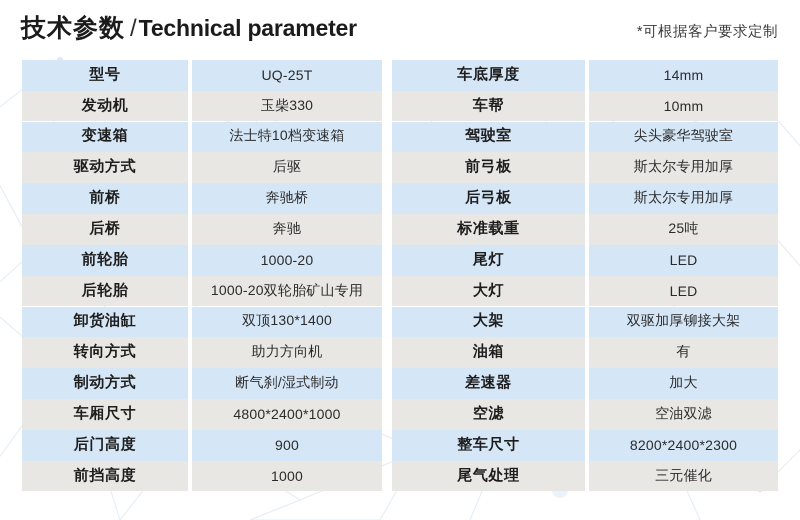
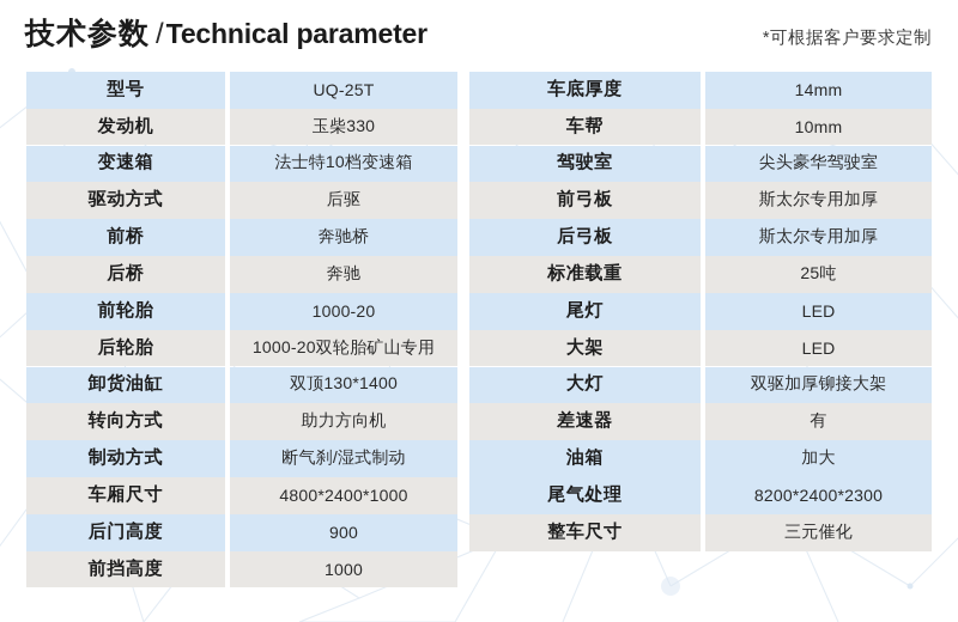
  技术参数 /Technical parameter
  *可根据客户要求定制
  型号
  UQ-25T
  发动机
  玉柴330
  变速箱
  法士特10档变速箱
  驱动方式
  后驱
  前桥
  奔驰桥
  后桥
  奔驰
  前轮胎
  1000-20
  后轮胎
  1000-20双轮胎矿山专用
  卸货油缸
  双顶130*1400
  转向方式
  助力方向机
  制动方式
  断气刹/湿式制动
  车厢尺寸
  4800*2400*1000
  后门高度
  900
  前挡高度
  1000
  车底厚度
  14mm
  车帮
  10mm
  驾驶室
  尖头豪华驾驶室
  前弓板
  斯太尔专用加厚
  后弓板
  斯太尔专用加厚
  标准载重
  25吨
  尾灯
  LED
- 大灯
+ 大架
  LED
- 大架
+ 大灯
  双驱加厚铆接大架
- 油箱
+ 差速器
  有
- 差速器
+ 油箱
  加大
- 空滤
- 空油双滤
- 整车尺寸
+ 尾气处理
  8200*2400*2300
- 尾气处理
+ 整车尺寸
  三元催化
